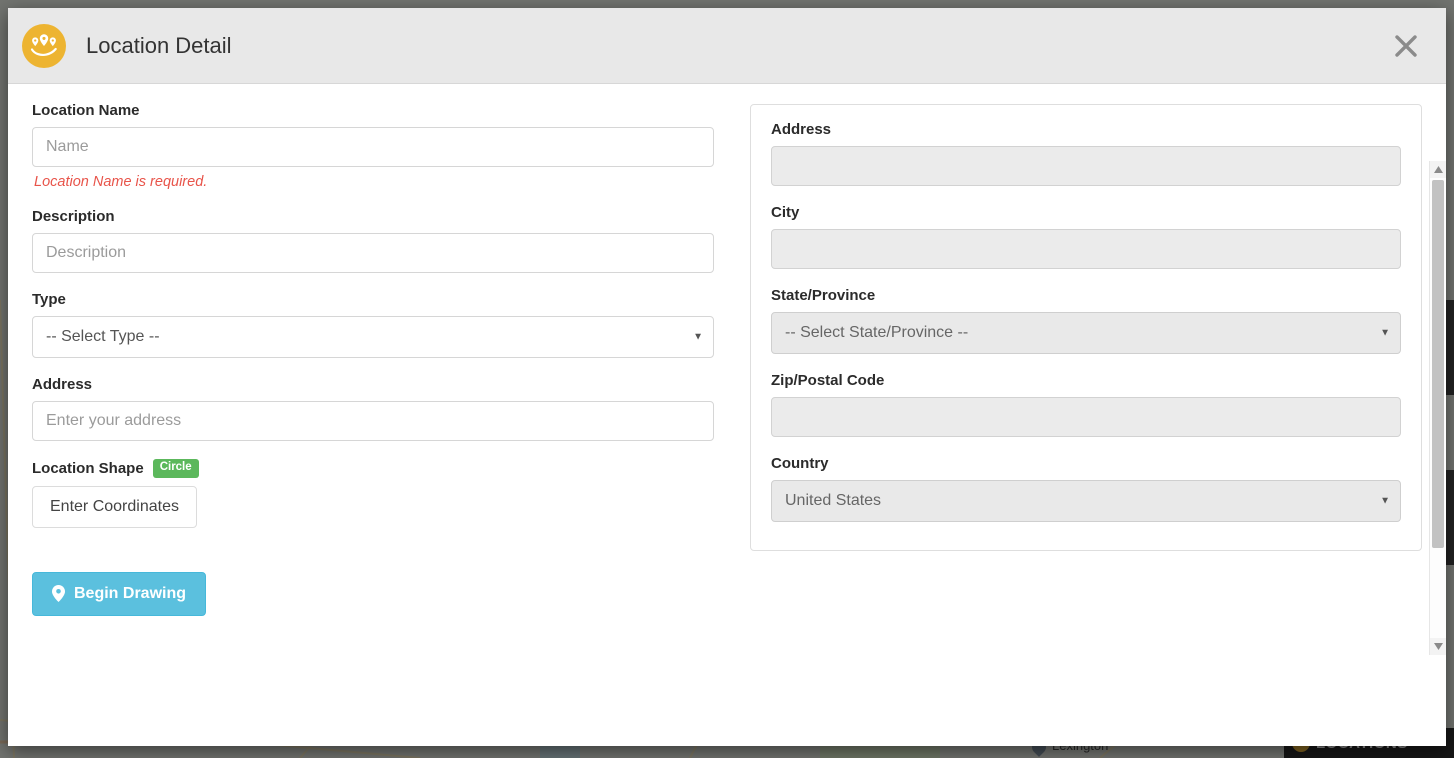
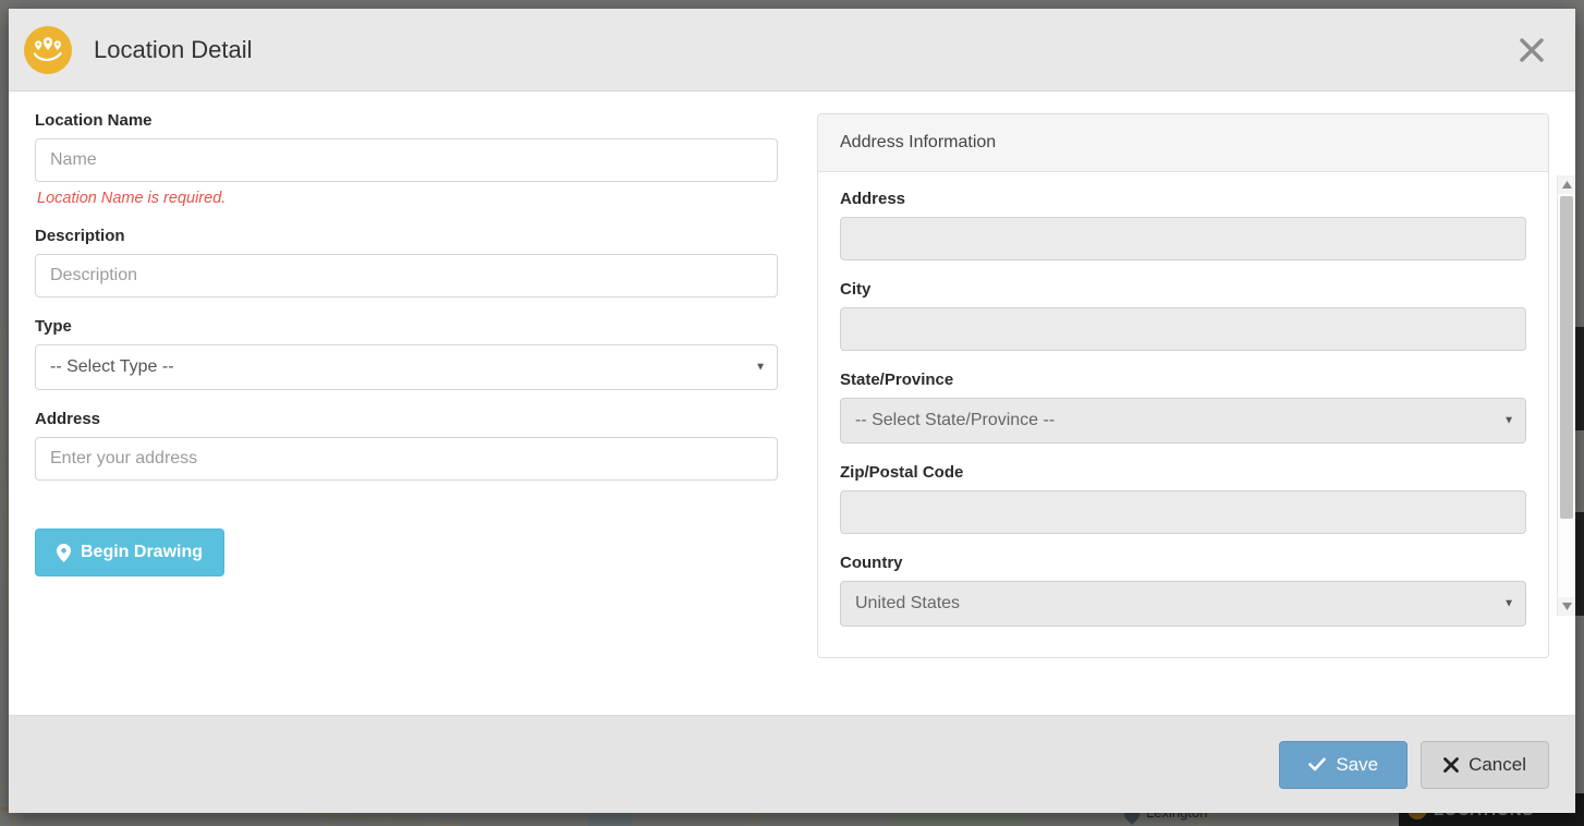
  Location Detail
  Location Name
  Name
  Location Name is required.
  Description
  Description
  Type
  -- Select Type --
  ▼
  Address
  Enter your address
- Location Shape
- Circle
- Enter Coordinates
  Begin Drawing
+ Address Information
  Address
  City
  State/Province
  -- Select State/Province --
  ▼
  Zip/Postal Code
  Country
  United States
  ▼
+ Save
+ Cancel
